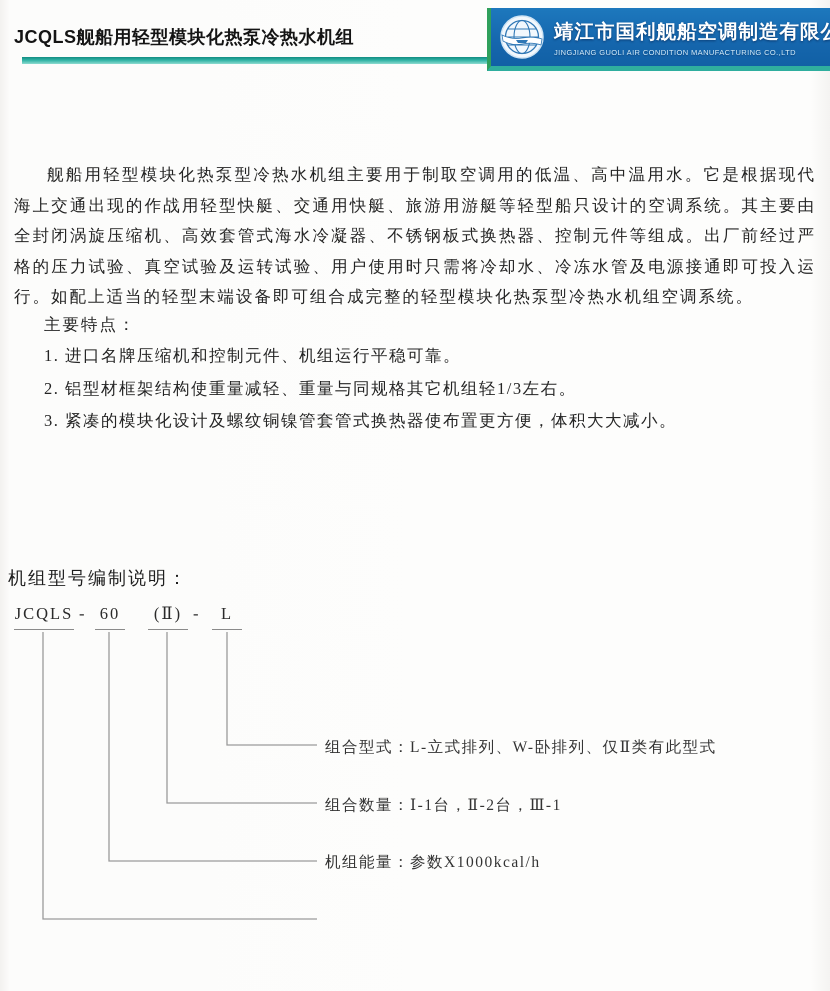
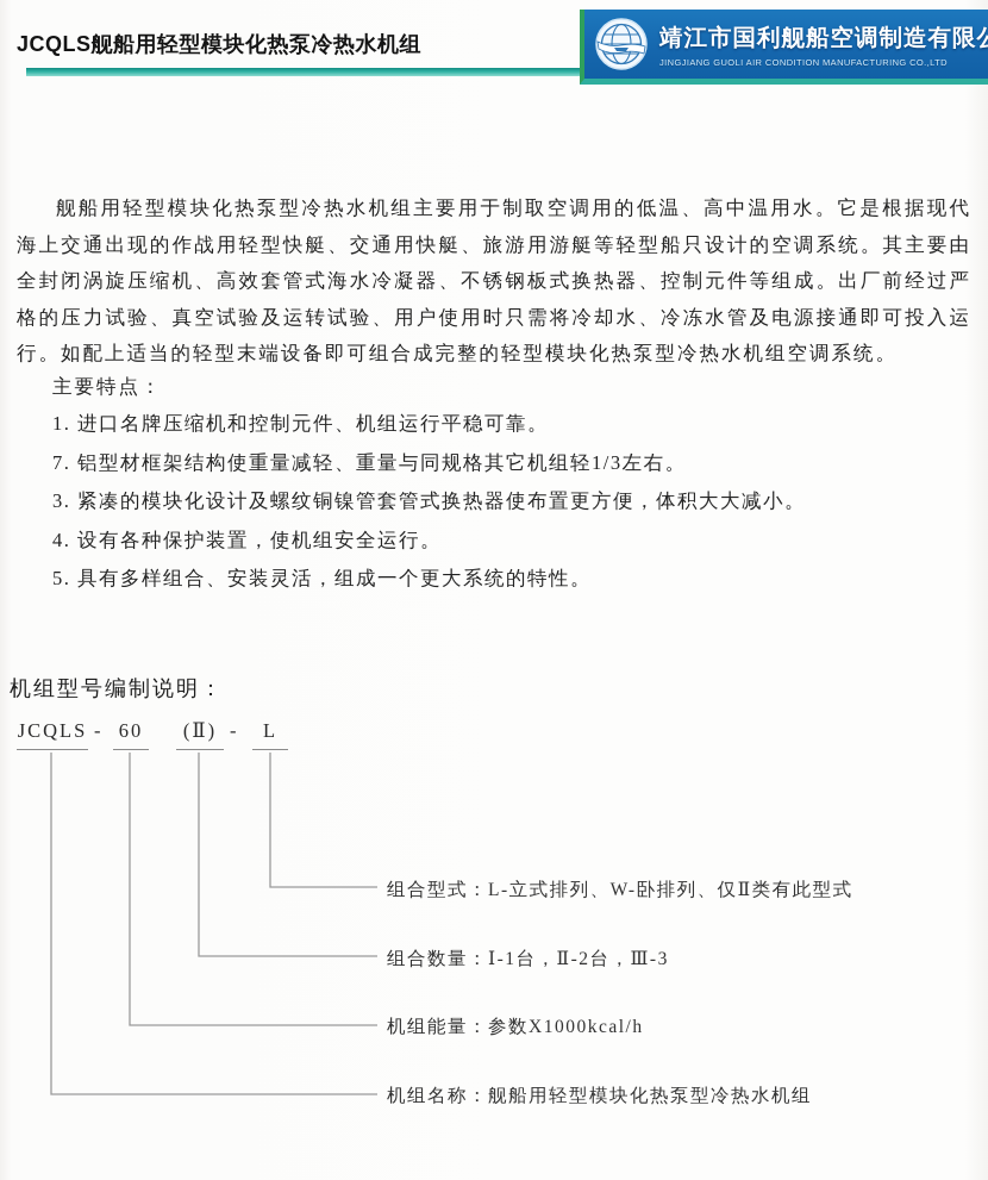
  JCQLS舰船用轻型模块化热泵冷热水机组
  靖江市国利舰船空调制造有限
  JINGJIANG GUOLI AIR CONDITION MANUFACTURING CO.,LTD
  舰船用轻型模块化热泵型冷热水机组主要用于制取空调用的低温、高中温用水。它是根据现代海上交通出现的作战用轻型快艇、交通用快艇、旅游用游艇等轻型船只设计的空调系统。其主要由全封闭涡旋压缩机、高效套管式海水冷凝器、不锈钢板式换热器、控制元件等组成。出厂前经过严格的压力试验、真空试验及运转试验、用户使用时只需将冷却水、冷冻水管及电源接通即可投入运行。如配上适当的轻型末端设备即可组合成完整的轻型模块化热泵型冷热水机组空调系统。
  主要特点：
  1. 进口名牌压缩机和控制元件、机组运行平稳可靠。
- 2. 铝型材框架结构使重量减轻、重量与同规格其它机组轻1/3左右。
+ 7. 铝型材框架结构使重量减轻、重量与同规格其它机组轻1/3左右。
  3. 紧凑的模块化设计及螺纹铜镍管套管式换热器使布置更方便，体积大大减小。
+ 4. 设有各种保护装置，使机组安全运行。
+ 5. 具有多样组合、安装灵活，组成一个更大系统的特性。
  机组型号编制说明：
  JCQLS
  -
  60
  (Ⅱ)
  -
  L
  组合型式：L-立式排列、W-卧排列、仅Ⅱ类有此型式
- 组合数量：Ⅰ-1台，Ⅱ-2台，Ⅲ-1
+ 组合数量：Ⅰ-1台，Ⅱ-2台，Ⅲ-3
  机组能量：参数X1000kcal/h
+ 机组名称：舰船用轻型模块化热泵型冷热水机组
